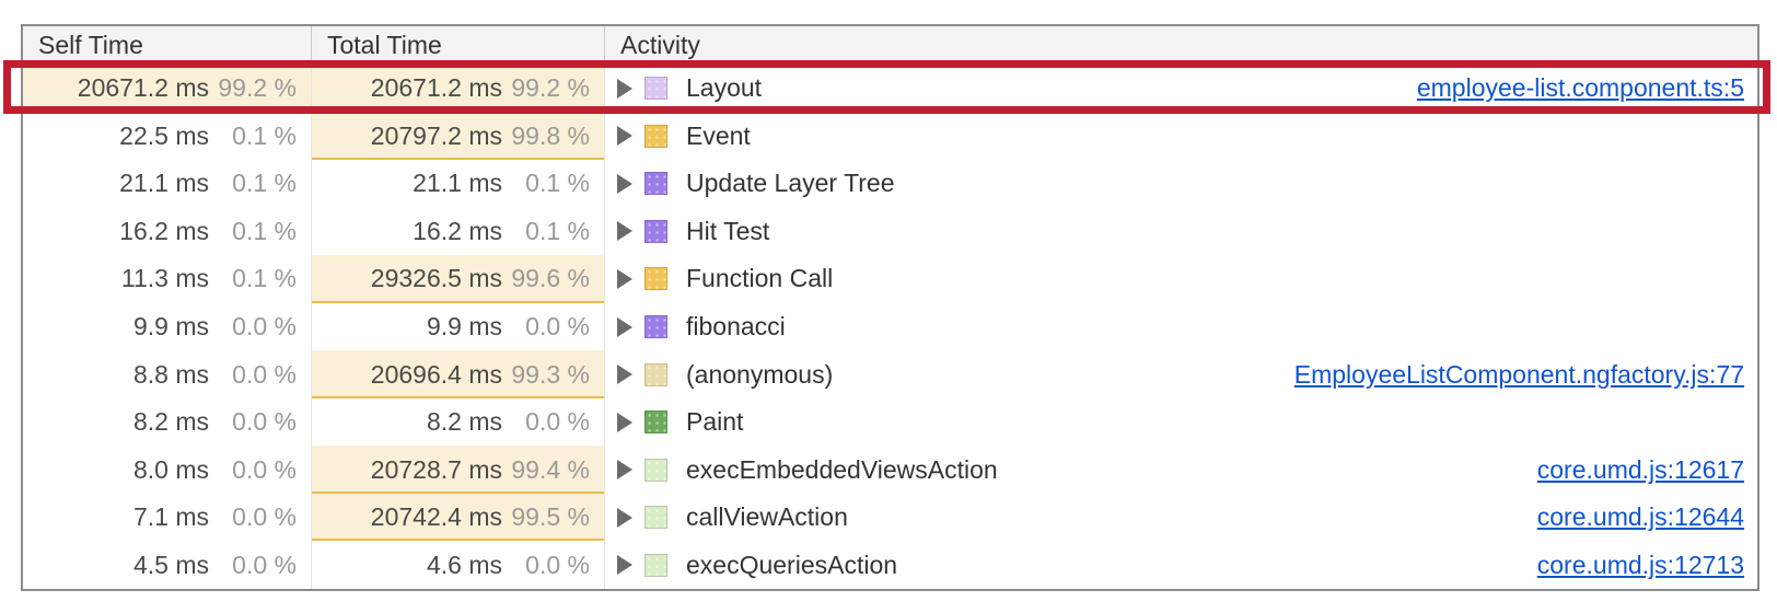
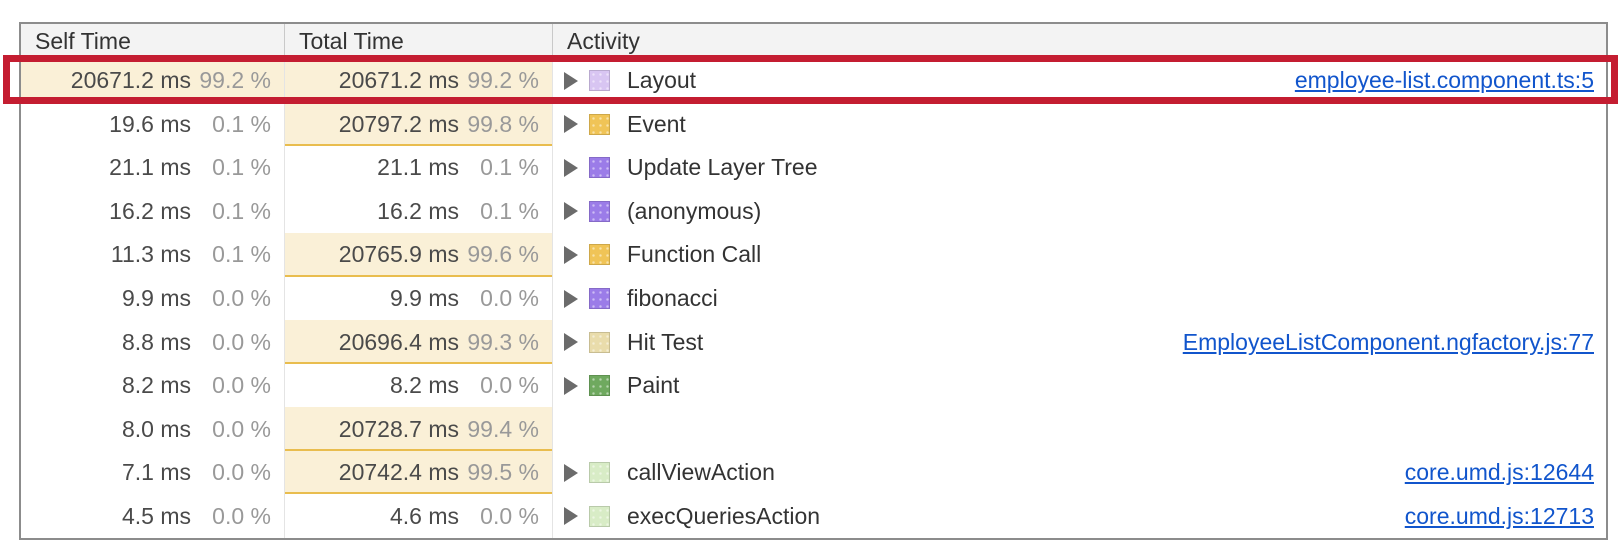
  Self Time
  Total Time
  Activity
  20671.2 ms
  99.2 %
  20671.2 ms
  99.2 %
  Layout
  employee-list.component.ts:5
- 22.5 ms
+ 19.6 ms
  0.1 %
  20797.2 ms
  99.8 %
  Event
  21.1 ms
  0.1 %
  21.1 ms
  0.1 %
  Update Layer Tree
  16.2 ms
  0.1 %
  16.2 ms
  0.1 %
- Hit Test
+ (anonymous)
  11.3 ms
  0.1 %
- 29326.5 ms
+ 20765.9 ms
  99.6 %
  Function Call
  9.9 ms
  0.0 %
  9.9 ms
  0.0 %
  fibonacci
  8.8 ms
  0.0 %
  20696.4 ms
  99.3 %
- (anonymous)
+ Hit Test
  EmployeeListComponent.ngfactory.js:77
  8.2 ms
  0.0 %
  8.2 ms
  0.0 %
  Paint
  8.0 ms
  0.0 %
  20728.7 ms
  99.4 %
- execEmbeddedViewsAction
- core.umd.js:12617
  7.1 ms
  0.0 %
  20742.4 ms
  99.5 %
  callViewAction
  core.umd.js:12644
  4.5 ms
  0.0 %
  4.6 ms
  0.0 %
  execQueriesAction
  core.umd.js:12713
